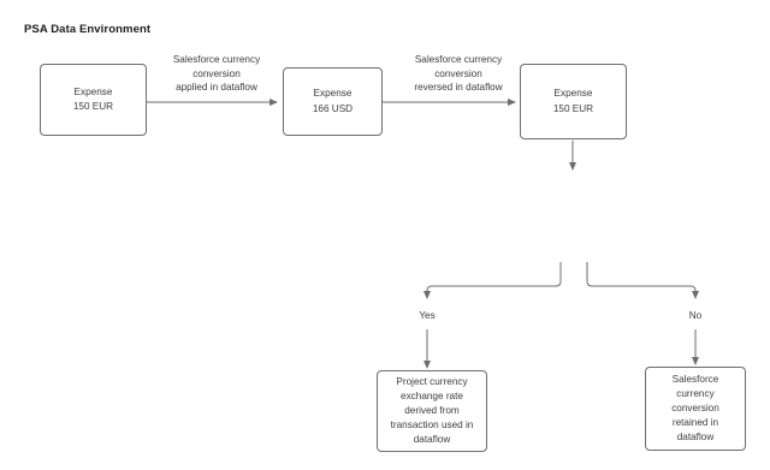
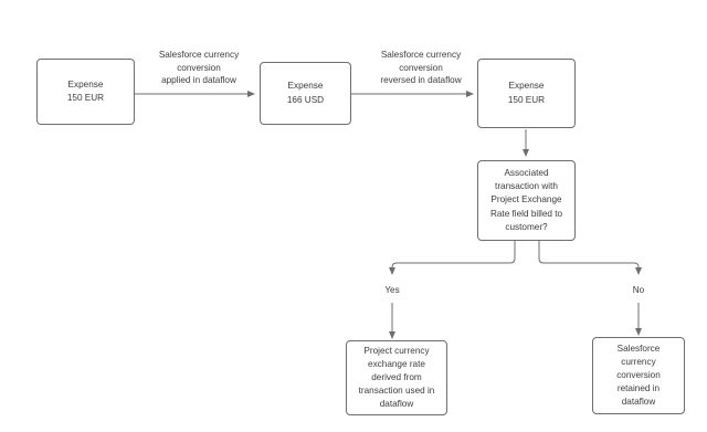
- PSA Data Environment
  Expense
  150 EUR
  Expense
  166 USD
  Expense
  150 EUR
+ Associated
+ transaction with
+ Project Exchange
+ Rate field billed to
+ customer?
  Project currency
  exchange rate
  derived from
  transaction used in
  dataflow
  Salesforce
  currency
  conversion
  retained in
  dataflow
  Salesforce currency
  conversion
  applied in dataflow
  Salesforce currency
  conversion
  reversed in dataflow
  Yes
  No
